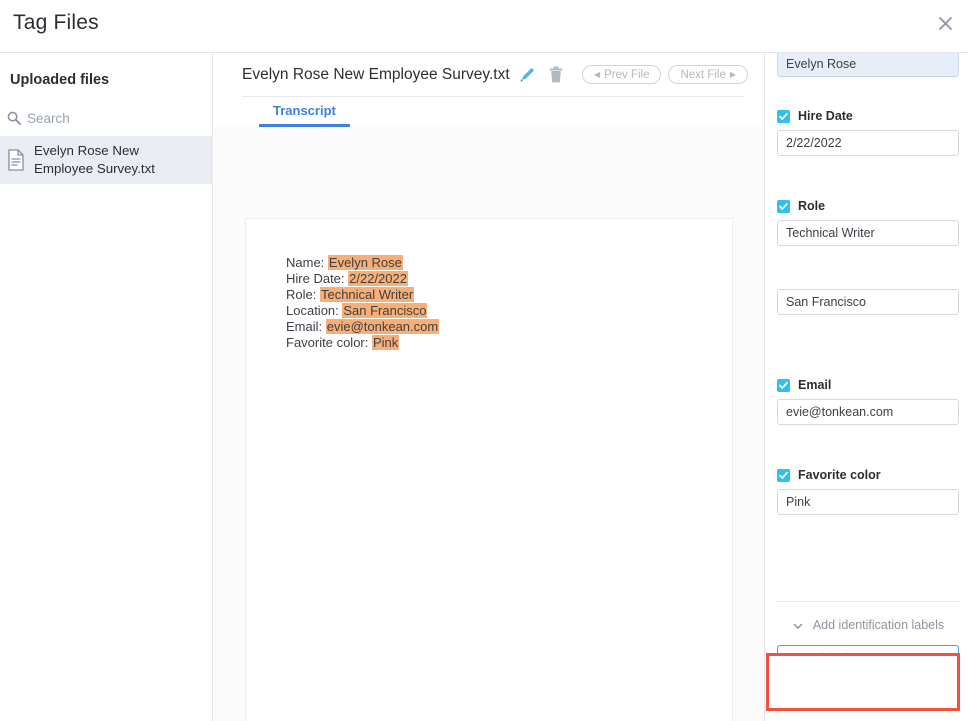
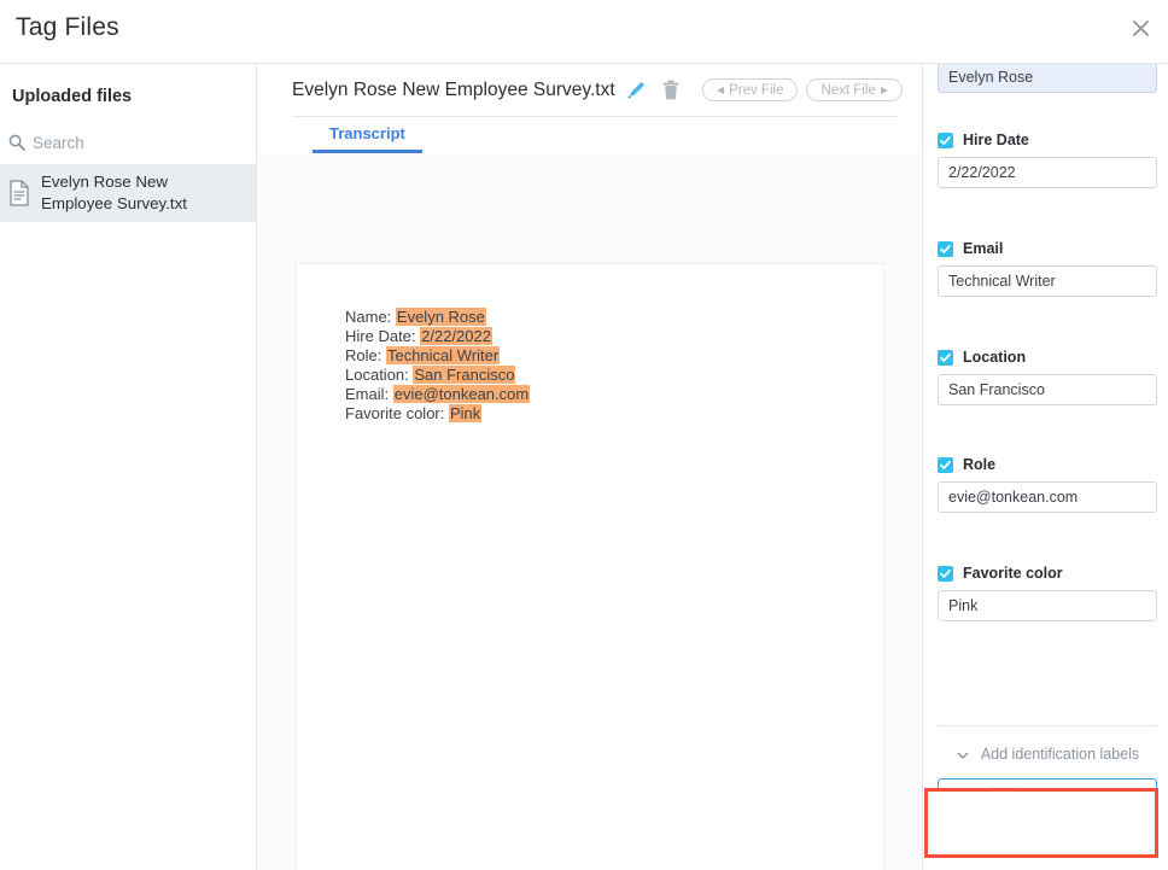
  Tag Files
  Uploaded files
  Search
  Evelyn Rose New
  Employee Survey.txt
  Evelyn Rose New Employee Survey.txt
  ◀
  Prev File
  Next File
  ▶
  Transcript
  Name: Evelyn Rose
  Hire Date: 2/22/2022
  Role: Technical Writer
  Location: San Francisco
  Email: evie@tonkean.com
  Favorite color: Pink
  Evelyn Rose
  Hire Date
  2/22/2022
- Role
+ Email
  Technical Writer
+ Location
  San Francisco
- Email
+ Role
  evie@tonkean.com
  Favorite color
  Pink
  Add identification labels
